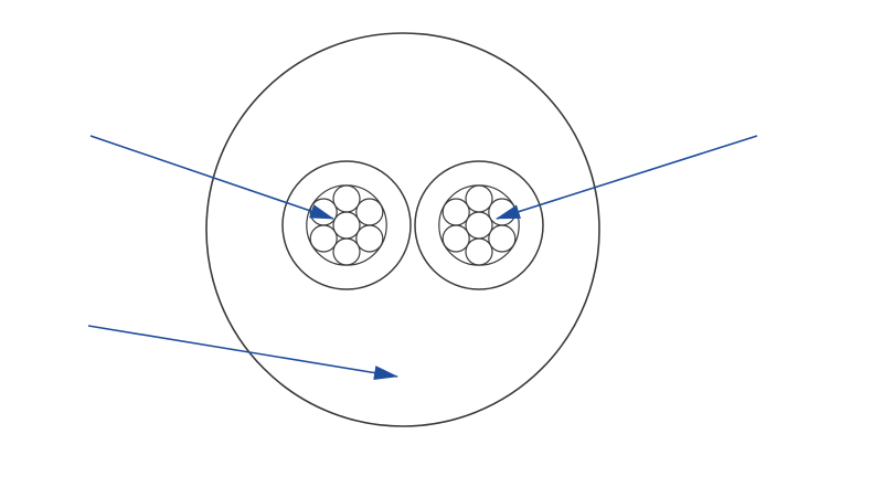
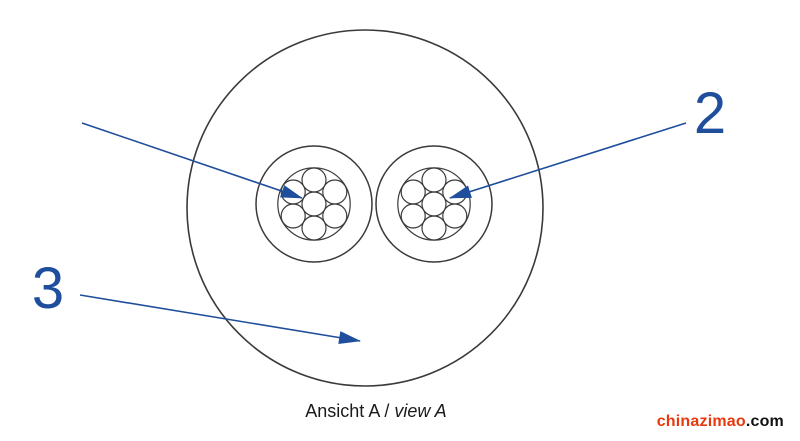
+ 2
+ 3
+ Ansicht A / view A
+ chinazimao.com
